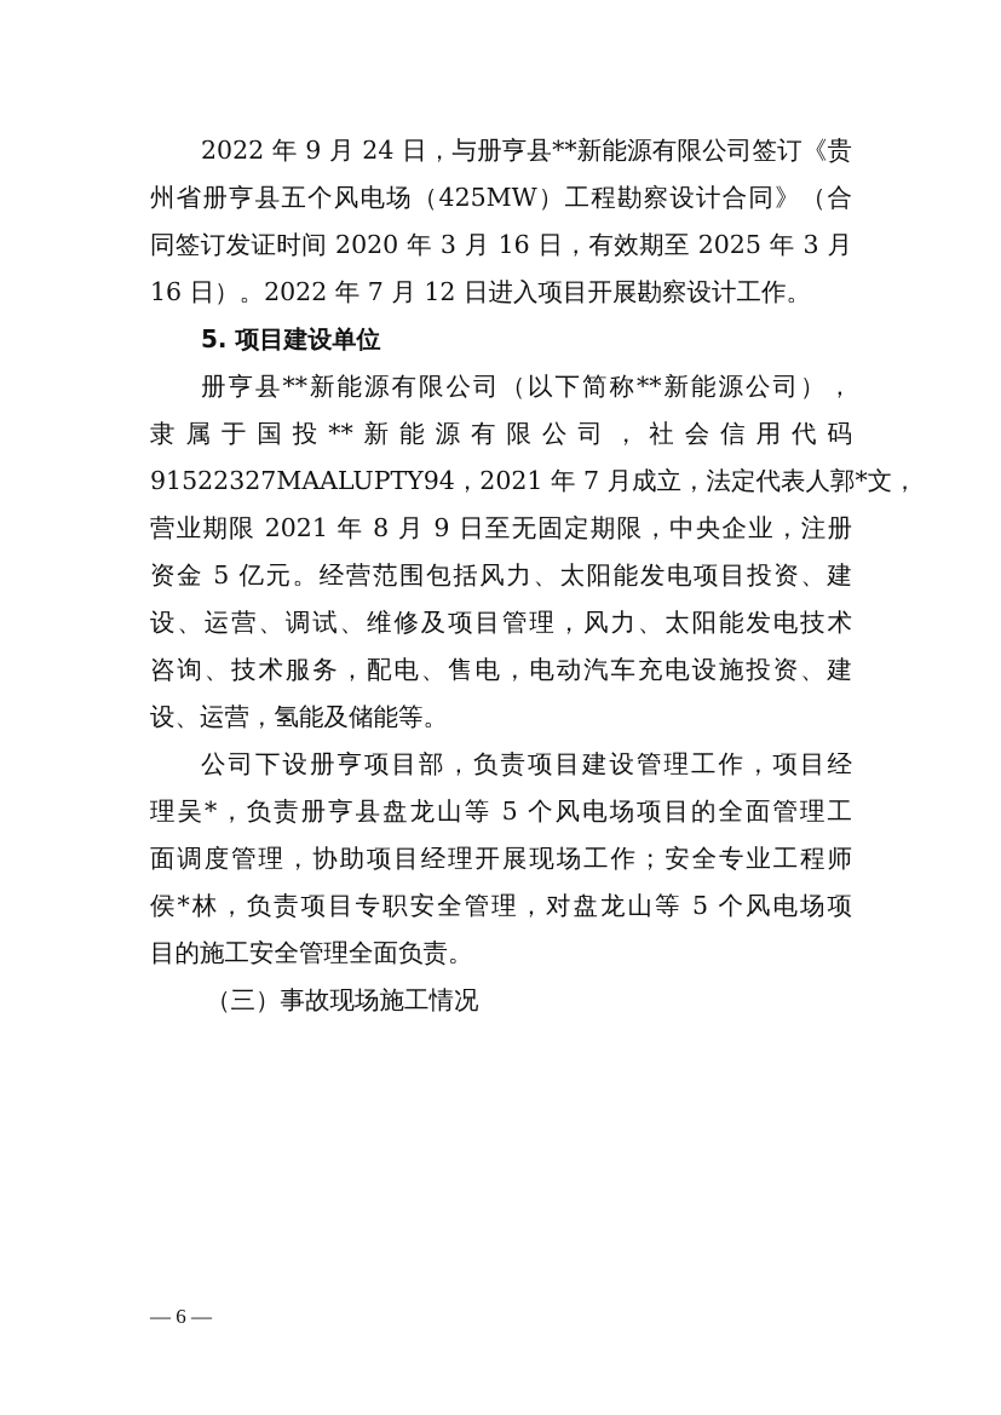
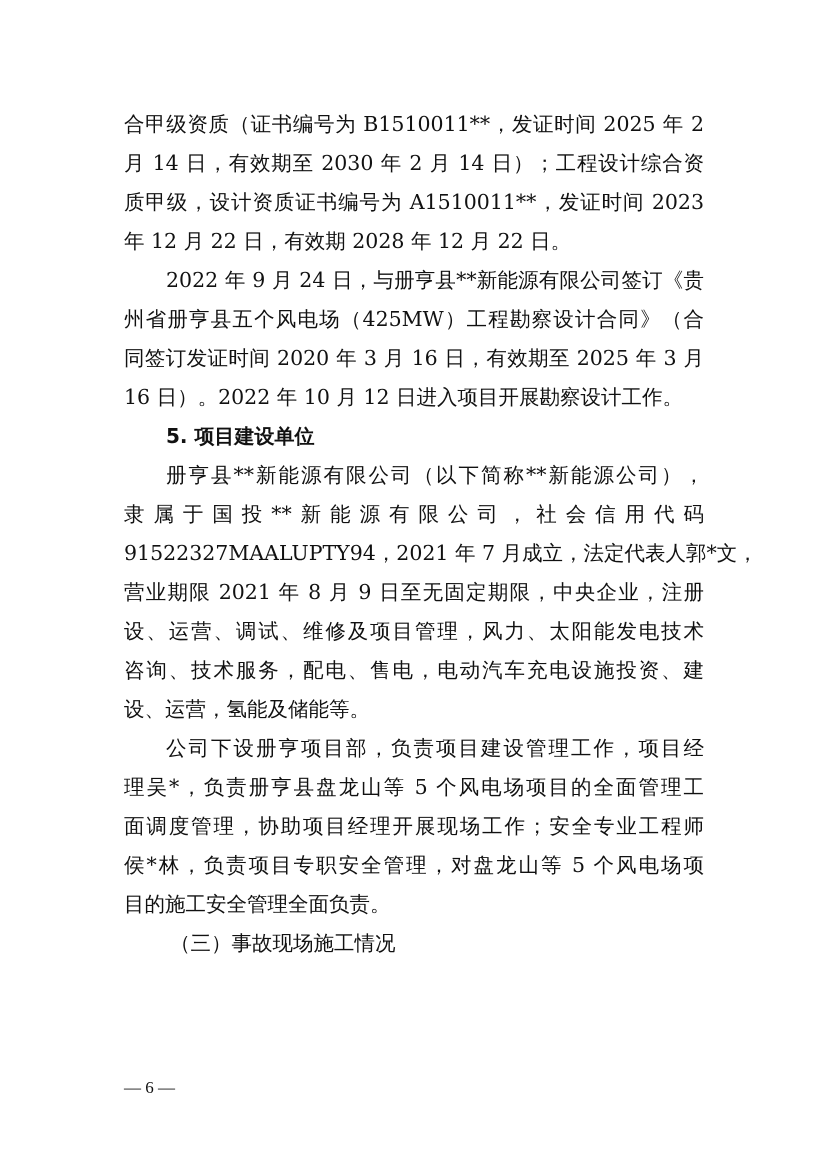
+ 合甲级资质（证书编号为 B1510011**，发证时间 2025 年 2
+ 月 14 日，有效期至 2030 年 2 月 14 日）；工程设计综合资
+ 质甲级，设计资质证书编号为 A1510011**，发证时间 2023
+ 年 12 月 22 日，有效期 2028 年 12 月 22 日。
  2022 年 9 月 24 日，与册亨县**新能源有限公司签订《贵
  州省册亨县五个风电场（425MW）工程勘察设计合同》（合
  同签订发证时间 2020 年 3 月 16 日，有效期至 2025 年 3 月
- 16 日）。2022 年 7 月 12 日进入项目开展勘察设计工作。
+ 16 日）。2022 年 10 月 12 日进入项目开展勘察设计工作。
  5. 项目建设单位
  册亨县**新能源有限公司（以下简称**新能源公司），
  隶属于国投**新能源有限公司，社会信用代码
  91522327MAALUPTY94，2021 年 7 月成立，法定代表人郭*文，
  营业期限 2021 年 8 月 9 日至无固定期限，中央企业，注册
- 资金 5 亿元。经营范围包括风力、太阳能发电项目投资、建
  设、运营、调试、维修及项目管理，风力、太阳能发电技术
  咨询、技术服务，配电、售电，电动汽车充电设施投资、建
  设、运营，氢能及储能等。
  公司下设册亨项目部，负责项目建设管理工作，项目经
  理吴*，负责册亨县盘龙山等 5 个风电场项目的全面管理工
  面调度管理，协助项目经理开展现场工作；安全专业工程师
  侯*林，负责项目专职安全管理，对盘龙山等 5 个风电场项
  目的施工安全管理全面负责。
  （三）事故现场施工情况
  — 6 —
